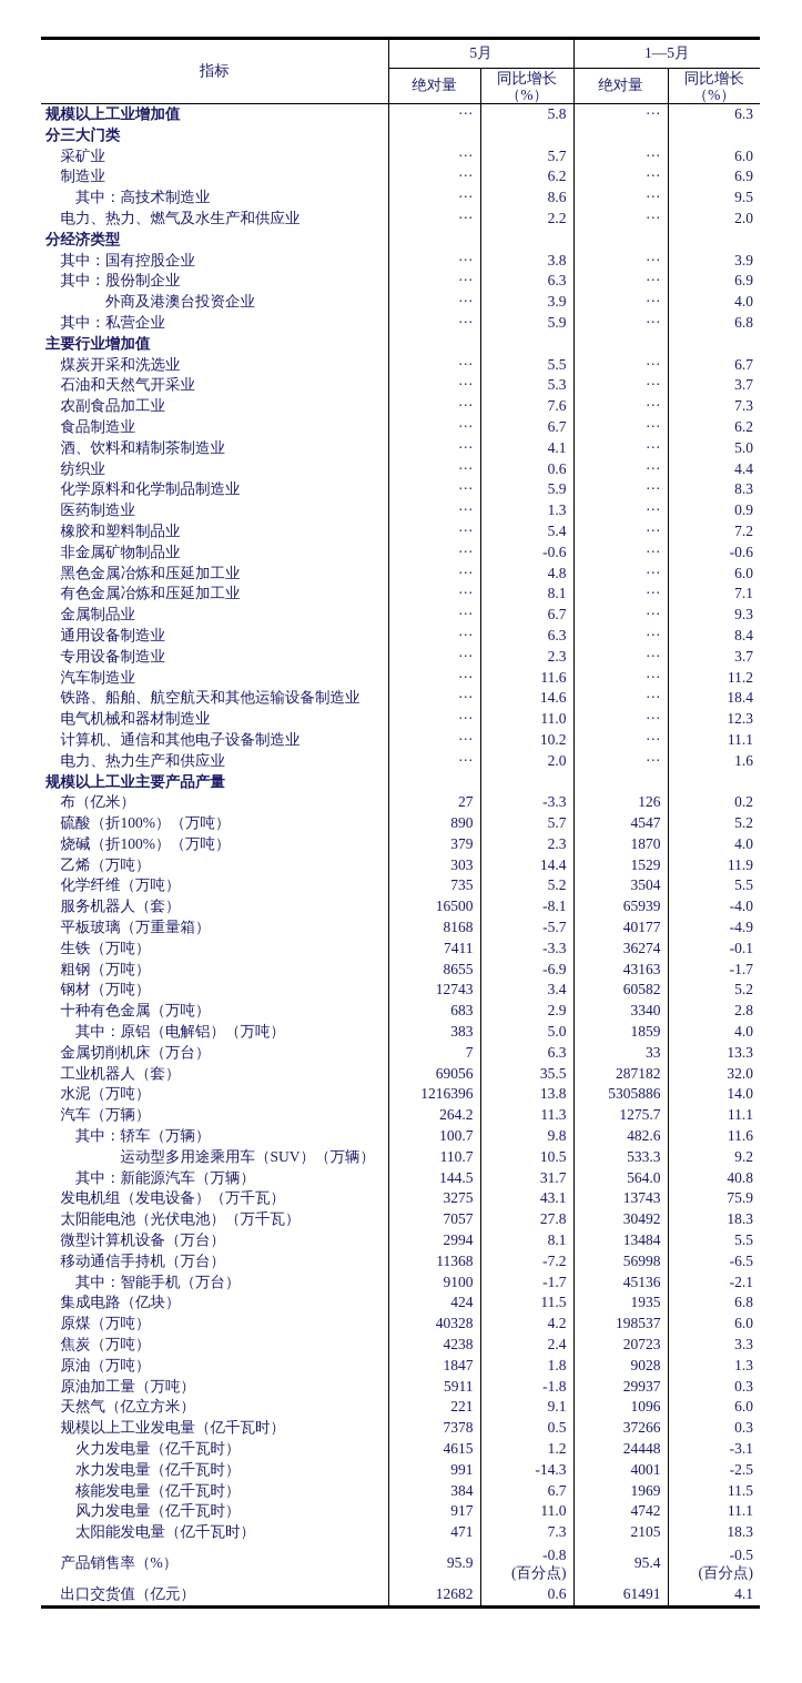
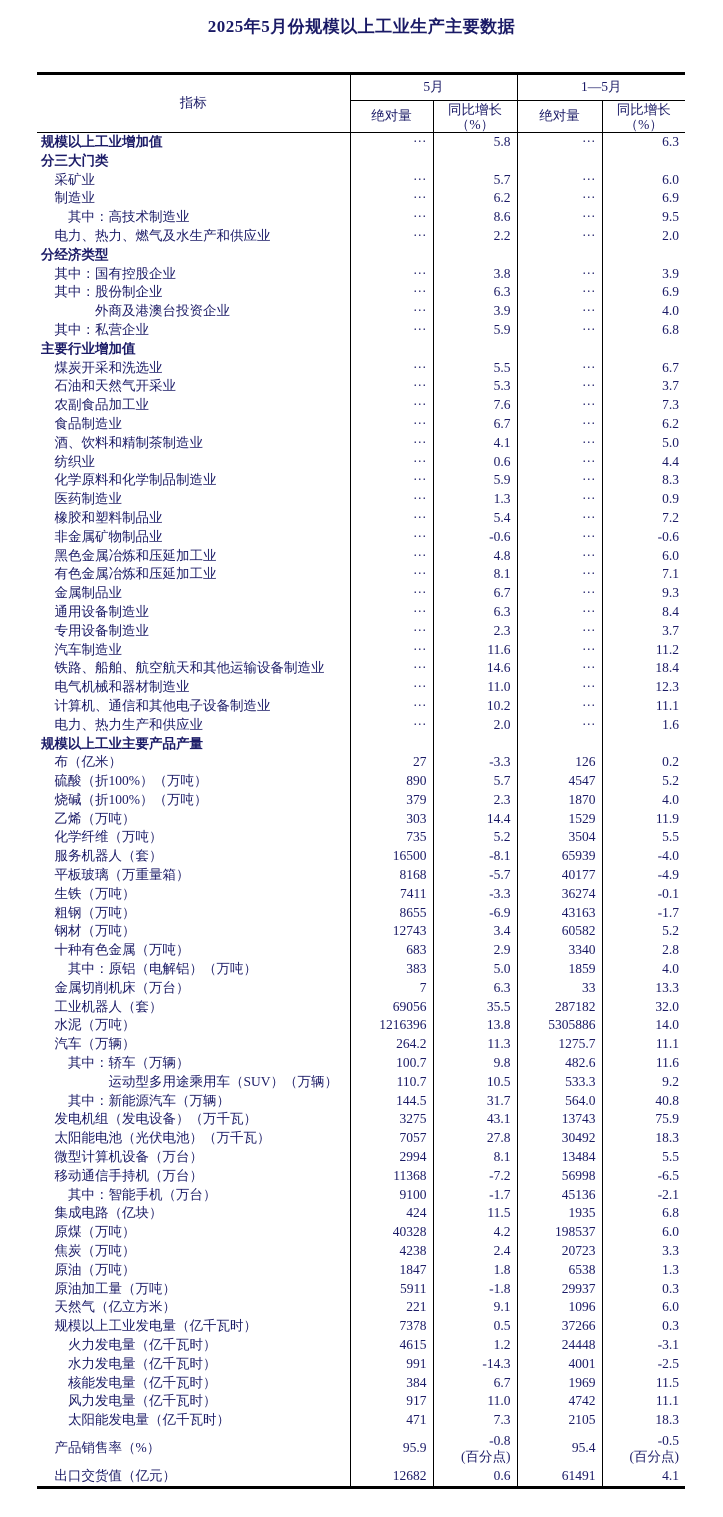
+ 2025年5月份规模以上工业生产主要数据
  指标	5月	1—5月
  绝对量	同比增长 （%）	绝对量	同比增长 （%）
  规模以上工业增加值	···	5.8	···	6.3
  分三大门类
  采矿业	···	5.7	···	6.0
  制造业	···	6.2	···	6.9
  其中：高技术制造业	···	8.6	···	9.5
  电力、热力、燃气及水生产和供应业	···	2.2	···	2.0
  分经济类型
  其中：国有控股企业	···	3.8	···	3.9
  其中：股份制企业	···	6.3	···	6.9
  外商及港澳台投资企业	···	3.9	···	4.0
  其中：私营企业	···	5.9	···	6.8
  主要行业增加值
  煤炭开采和洗选业	···	5.5	···	6.7
  石油和天然气开采业	···	5.3	···	3.7
  农副食品加工业	···	7.6	···	7.3
  食品制造业	···	6.7	···	6.2
  酒、饮料和精制茶制造业	···	4.1	···	5.0
  纺织业	···	0.6	···	4.4
  化学原料和化学制品制造业	···	5.9	···	8.3
  医药制造业	···	1.3	···	0.9
  橡胶和塑料制品业	···	5.4	···	7.2
  非金属矿物制品业	···	-0.6	···	-0.6
  黑色金属冶炼和压延加工业	···	4.8	···	6.0
  有色金属冶炼和压延加工业	···	8.1	···	7.1
  金属制品业	···	6.7	···	9.3
  通用设备制造业	···	6.3	···	8.4
  专用设备制造业	···	2.3	···	3.7
  汽车制造业	···	11.6	···	11.2
  铁路、船舶、航空航天和其他运输设备制造业	···	14.6	···	18.4
  电气机械和器材制造业	···	11.0	···	12.3
  计算机、通信和其他电子设备制造业	···	10.2	···	11.1
  电力、热力生产和供应业	···	2.0	···	1.6
  规模以上工业主要产品产量
  布（亿米）	27	-3.3	126	0.2
  硫酸（折100%）（万吨）	890	5.7	4547	5.2
  烧碱（折100%）（万吨）	379	2.3	1870	4.0
  乙烯（万吨）	303	14.4	1529	11.9
  化学纤维（万吨）	735	5.2	3504	5.5
  服务机器人（套）	16500	-8.1	65939	-4.0
  平板玻璃（万重量箱）	8168	-5.7	40177	-4.9
  生铁（万吨）	7411	-3.3	36274	-0.1
  粗钢（万吨）	8655	-6.9	43163	-1.7
  钢材（万吨）	12743	3.4	60582	5.2
  十种有色金属（万吨）	683	2.9	3340	2.8
  其中：原铝（电解铝）（万吨）	383	5.0	1859	4.0
  金属切削机床（万台）	7	6.3	33	13.3
  工业机器人（套）	69056	35.5	287182	32.0
  水泥（万吨）	1216396	13.8	5305886	14.0
  汽车（万辆）	264.2	11.3	1275.7	11.1
  其中：轿车（万辆）	100.7	9.8	482.6	11.6
  运动型多用途乘用车（SUV）（万辆）	110.7	10.5	533.3	9.2
  其中：新能源汽车（万辆）	144.5	31.7	564.0	40.8
  发电机组（发电设备）（万千瓦）	3275	43.1	13743	75.9
  太阳能电池（光伏电池）（万千瓦）	7057	27.8	30492	18.3
  微型计算机设备（万台）	2994	8.1	13484	5.5
  移动通信手持机（万台）	11368	-7.2	56998	-6.5
  其中：智能手机（万台）	9100	-1.7	45136	-2.1
  集成电路（亿块）	424	11.5	1935	6.8
  原煤（万吨）	40328	4.2	198537	6.0
  焦炭（万吨）	4238	2.4	20723	3.3
- 原油（万吨）	1847	1.8	9028	1.3
+ 原油（万吨）	1847	1.8	6538	1.3
  原油加工量（万吨）	5911	-1.8	29937	0.3
  天然气（亿立方米）	221	9.1	1096	6.0
  规模以上工业发电量（亿千瓦时）	7378	0.5	37266	0.3
  火力发电量（亿千瓦时）	4615	1.2	24448	-3.1
  水力发电量（亿千瓦时）	991	-14.3	4001	-2.5
  核能发电量（亿千瓦时）	384	6.7	1969	11.5
  风力发电量（亿千瓦时）	917	11.0	4742	11.1
  太阳能发电量（亿千瓦时）	471	7.3	2105	18.3
  产品销售率（%）	95.9	-0.8(百分点)	95.4	-0.5(百分点)
  出口交货值（亿元）	12682	0.6	61491	4.1
